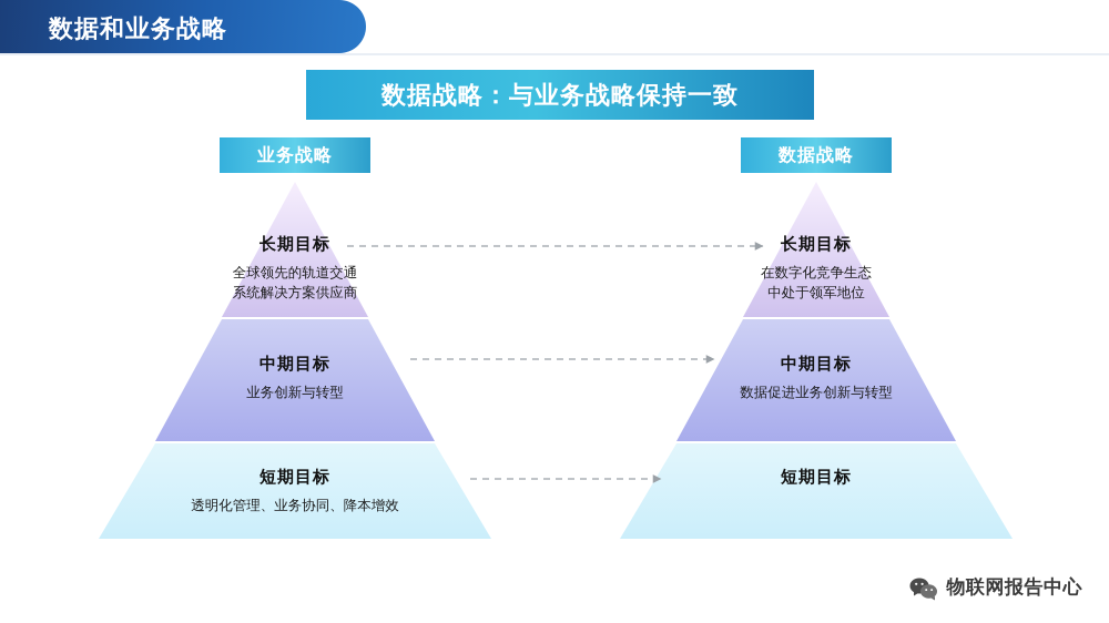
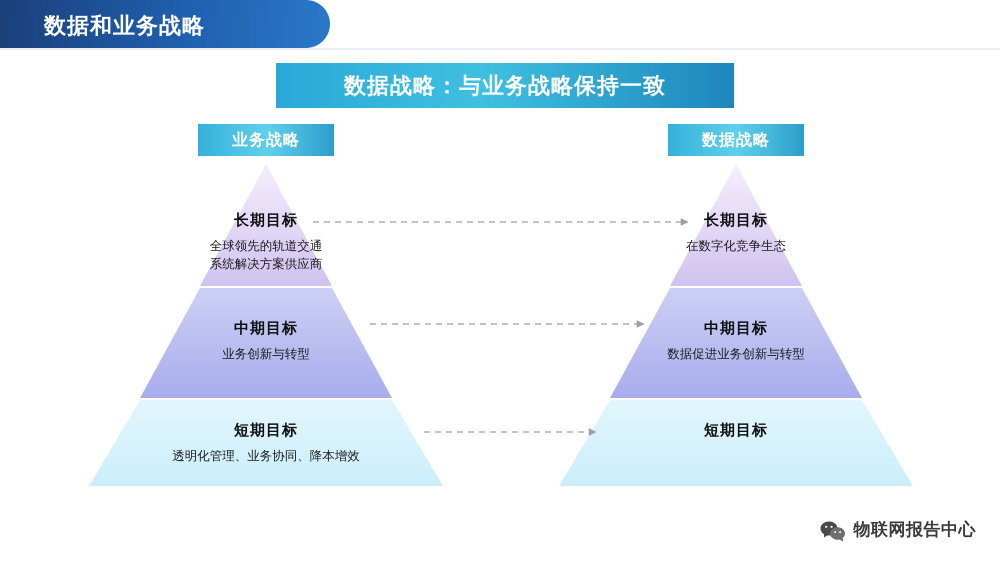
  数据和业务战略
  数据战略：与业务战略保持一致
  业务战略
  数据战略
  长期目标
  全球领先的轨道交通
  系统解决方案供应商
  中期目标
  业务创新与转型
  短期目标
  透明化管理、业务协同、降本增效
  长期目标
  在数字化竞争生态
- 中处于领军地位
  中期目标
  数据促进业务创新与转型
  短期目标
  物联网报告中心
